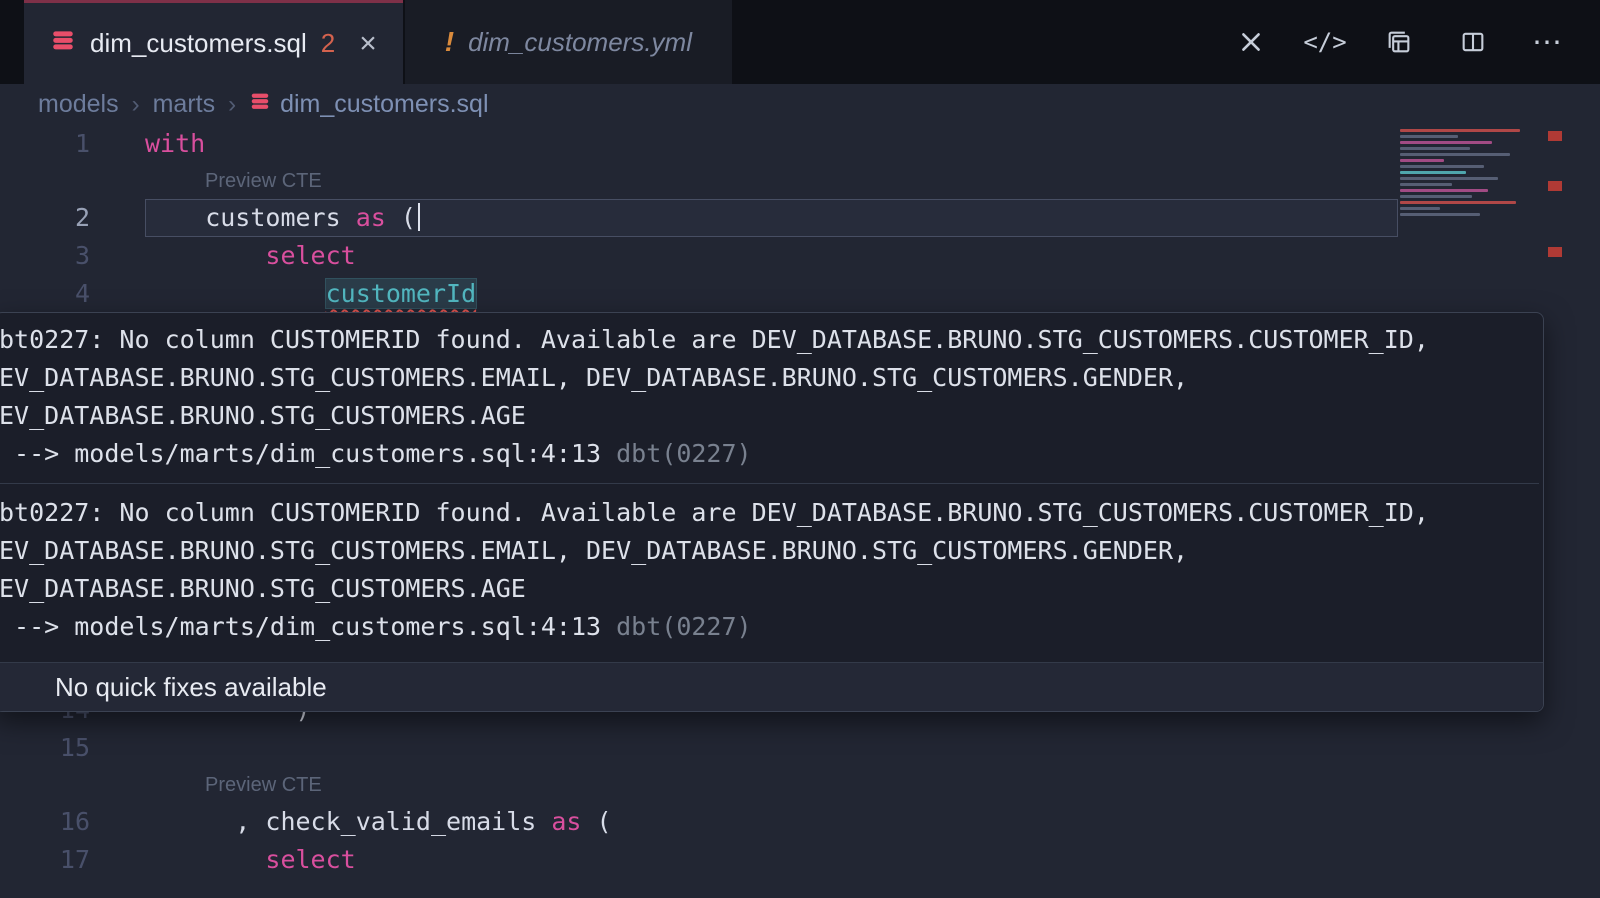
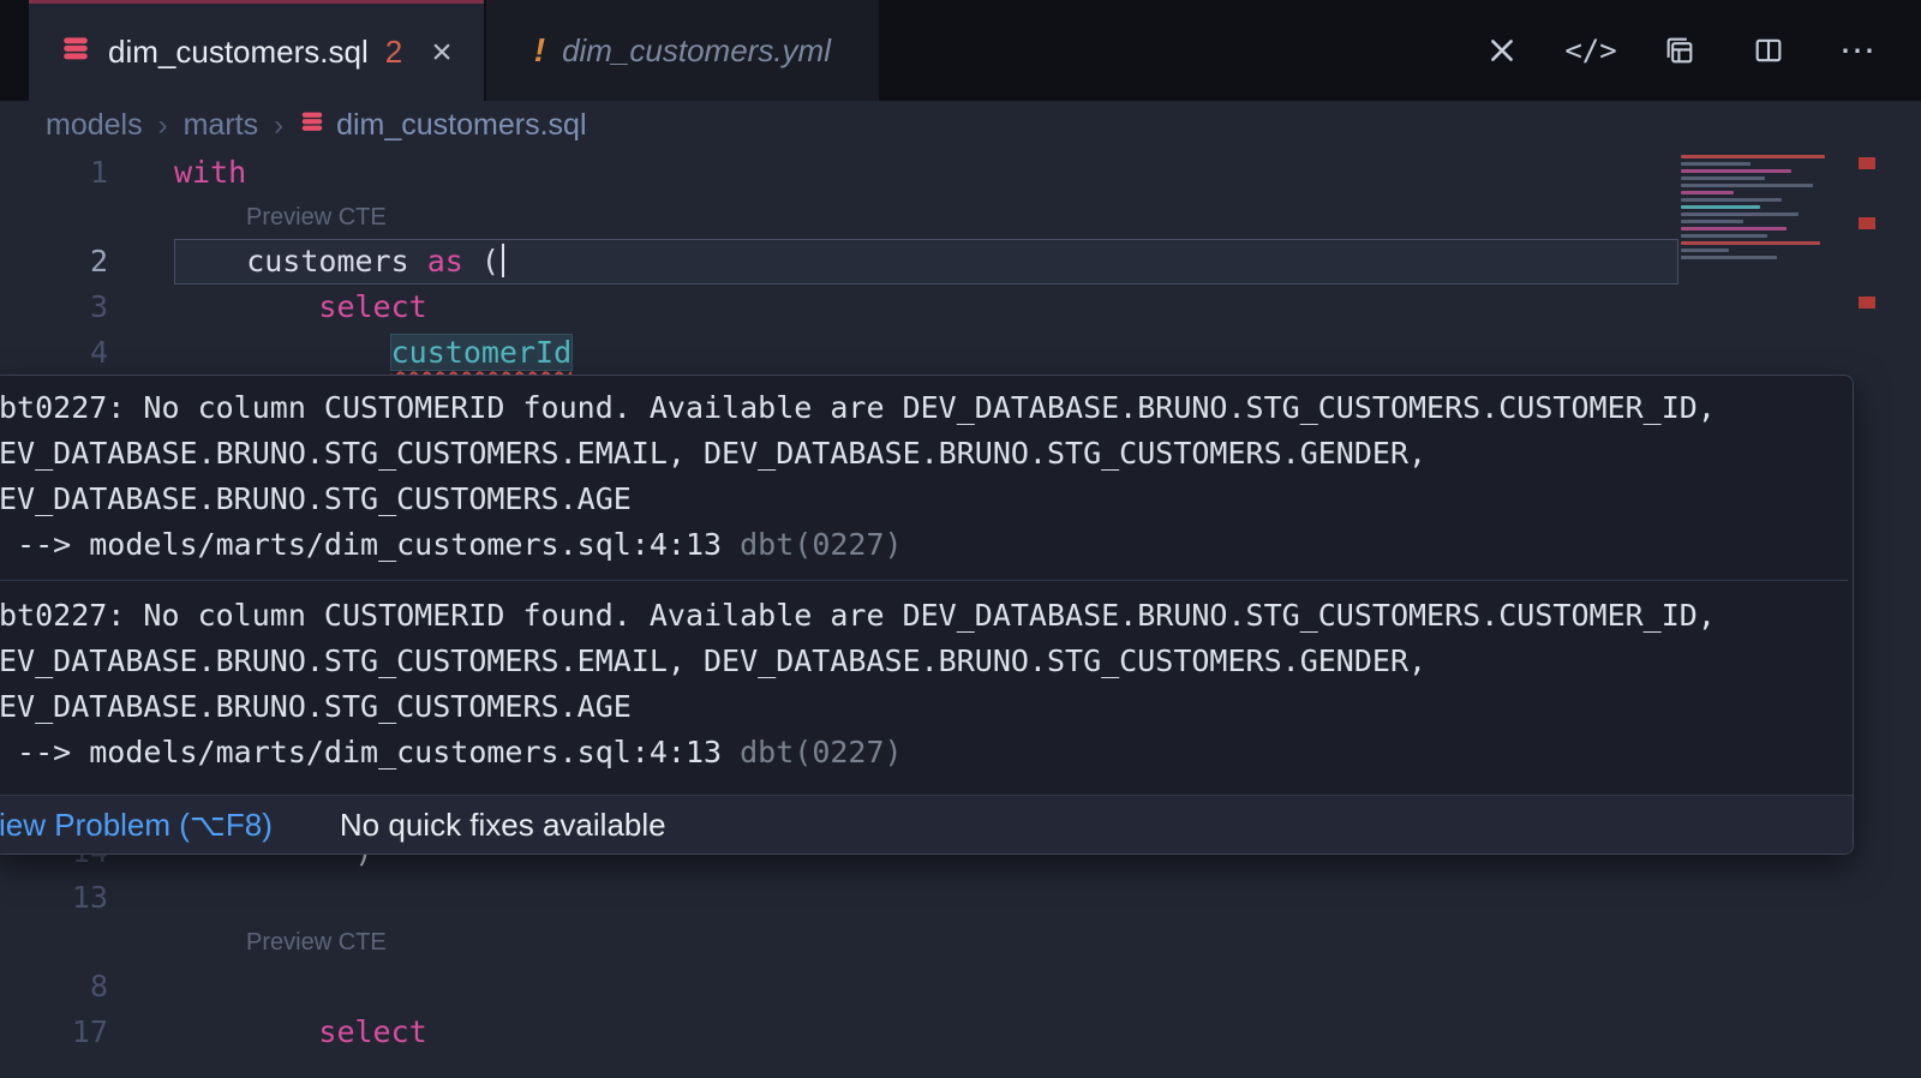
  dim_customers.sql
  2
  ×
  !
  dim_customers.yml
  </>
  ⋯
  models
  ›
  marts
  ›
  dim_customers.sql
  1
  with
  Preview CTE
  2
  customers as (
  3
  select
  4
  customerId
- 15
+ 13
  Preview CTE
- 16
+ 8
- , check_valid_emails as (
  17
  select
  bt0227: No column CUSTOMERID found. Available are DEV_DATABASE.BRUNO.STG_CUSTOMERS.CUSTOMER_ID,
  EV_DATABASE.BRUNO.STG_CUSTOMERS.EMAIL, DEV_DATABASE.BRUNO.STG_CUSTOMERS.GENDER,
  EV_DATABASE.BRUNO.STG_CUSTOMERS.AGE
  --> models/marts/dim_customers.sql:4:13 dbt(0227)
  bt0227: No column CUSTOMERID found. Available are DEV_DATABASE.BRUNO.STG_CUSTOMERS.CUSTOMER_ID,
  EV_DATABASE.BRUNO.STG_CUSTOMERS.EMAIL, DEV_DATABASE.BRUNO.STG_CUSTOMERS.GENDER,
  EV_DATABASE.BRUNO.STG_CUSTOMERS.AGE
  --> models/marts/dim_customers.sql:4:13 dbt(0227)
+ iew Problem (⌥F8)
  No quick fixes available
